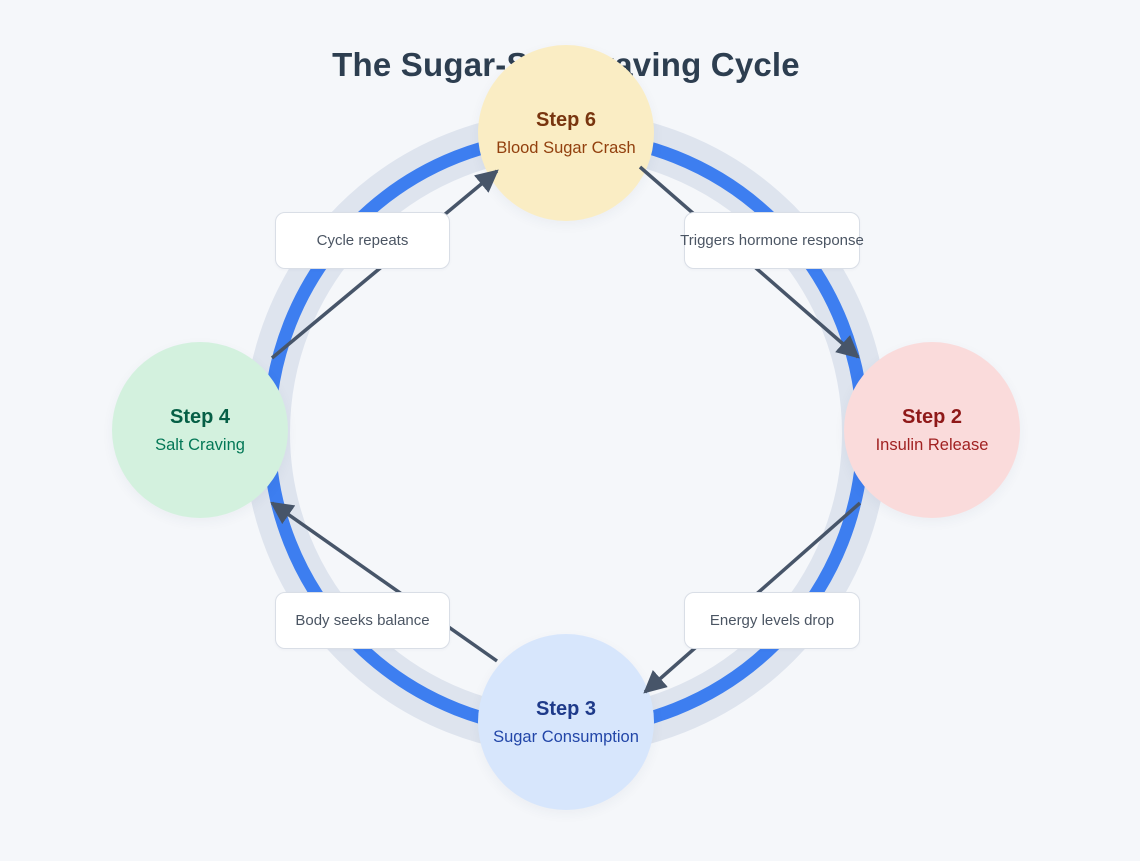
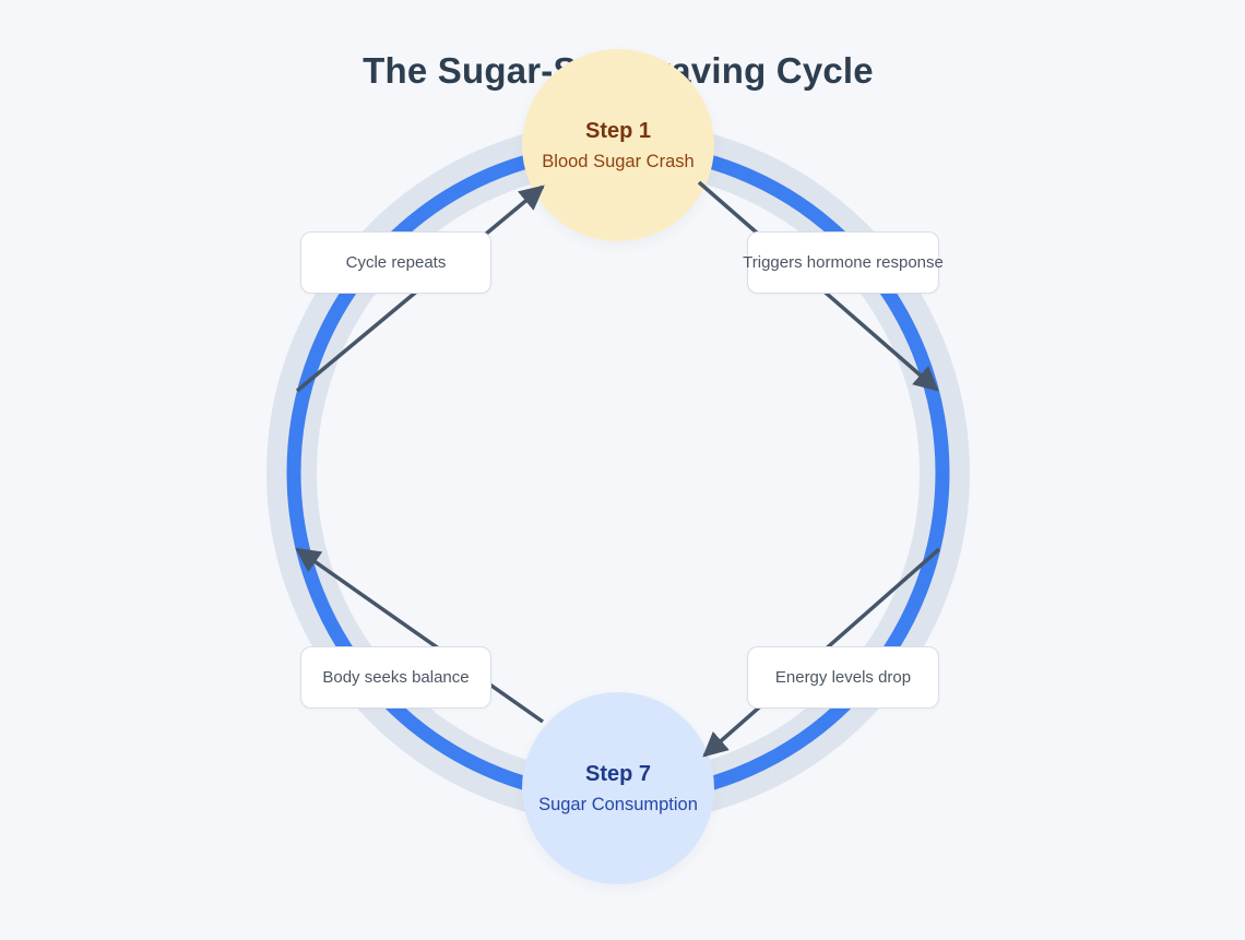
  The Sugar-aving Cycle
- Step 6
+ Step 1
  Blood Sugar Crash
- Step 2
- Insulin Release
- Step 3
+ Step 7
  Sugar Consumption
- Step 4
- Salt Craving
  Triggers hormone response
  Energy levels drop
  Body seeks balance
  Cycle repeats
